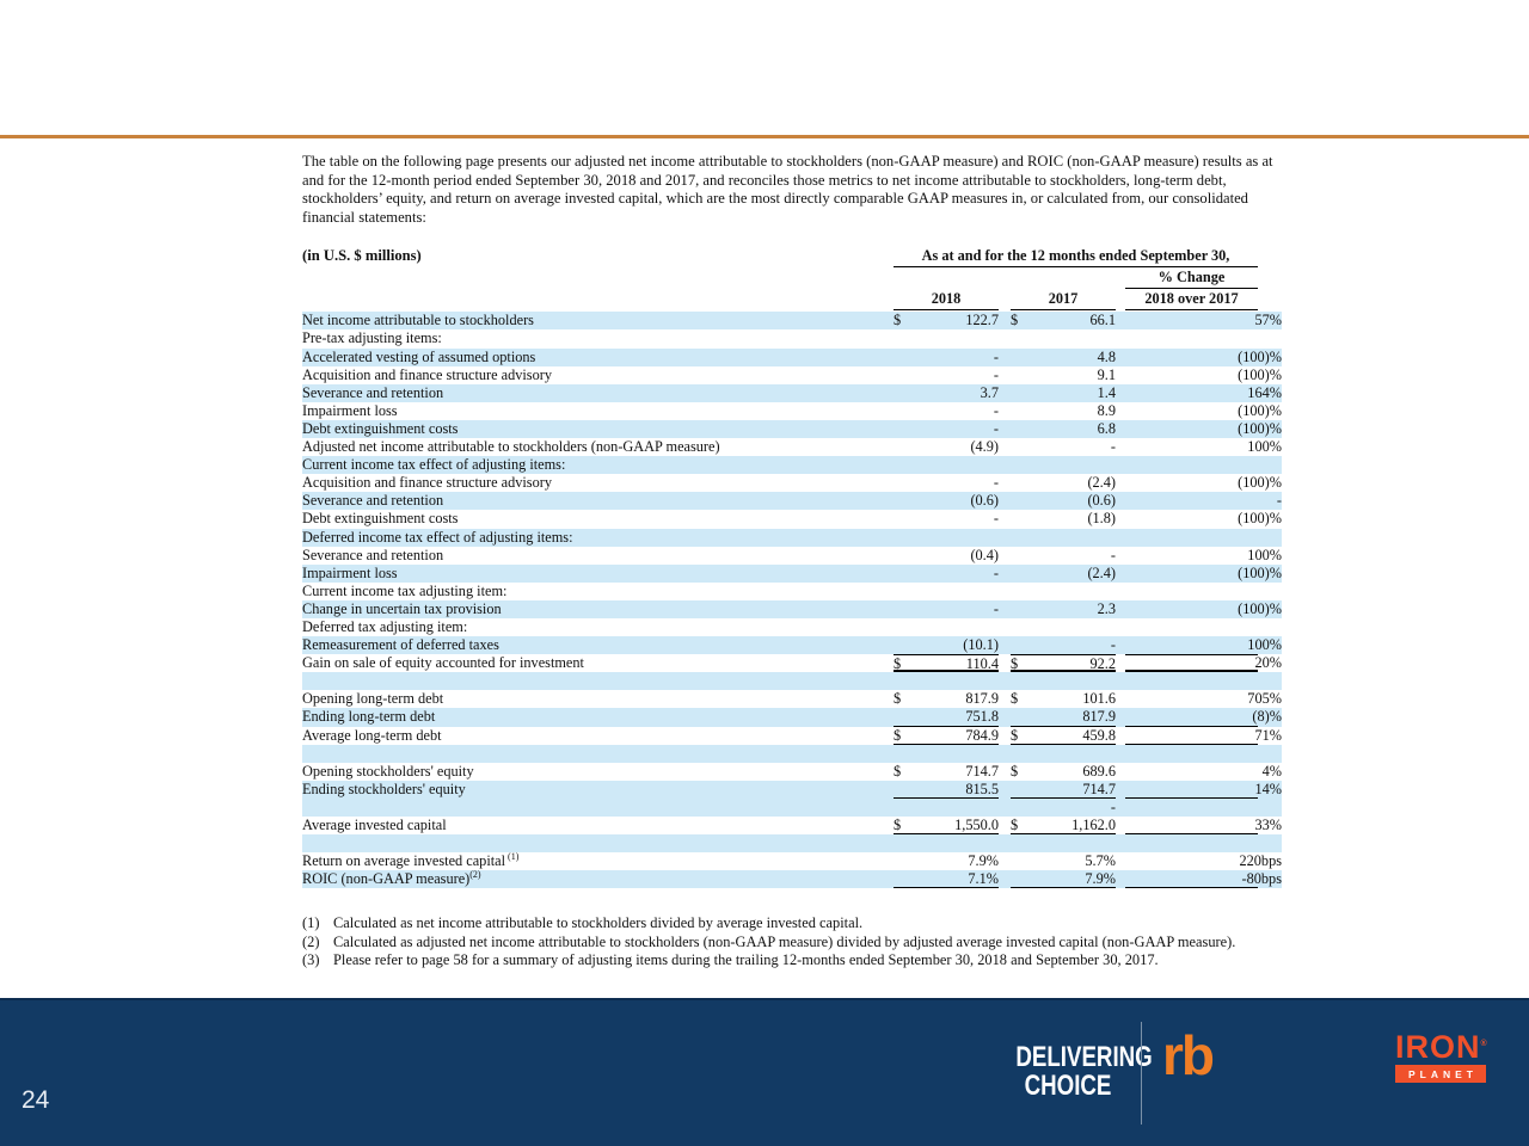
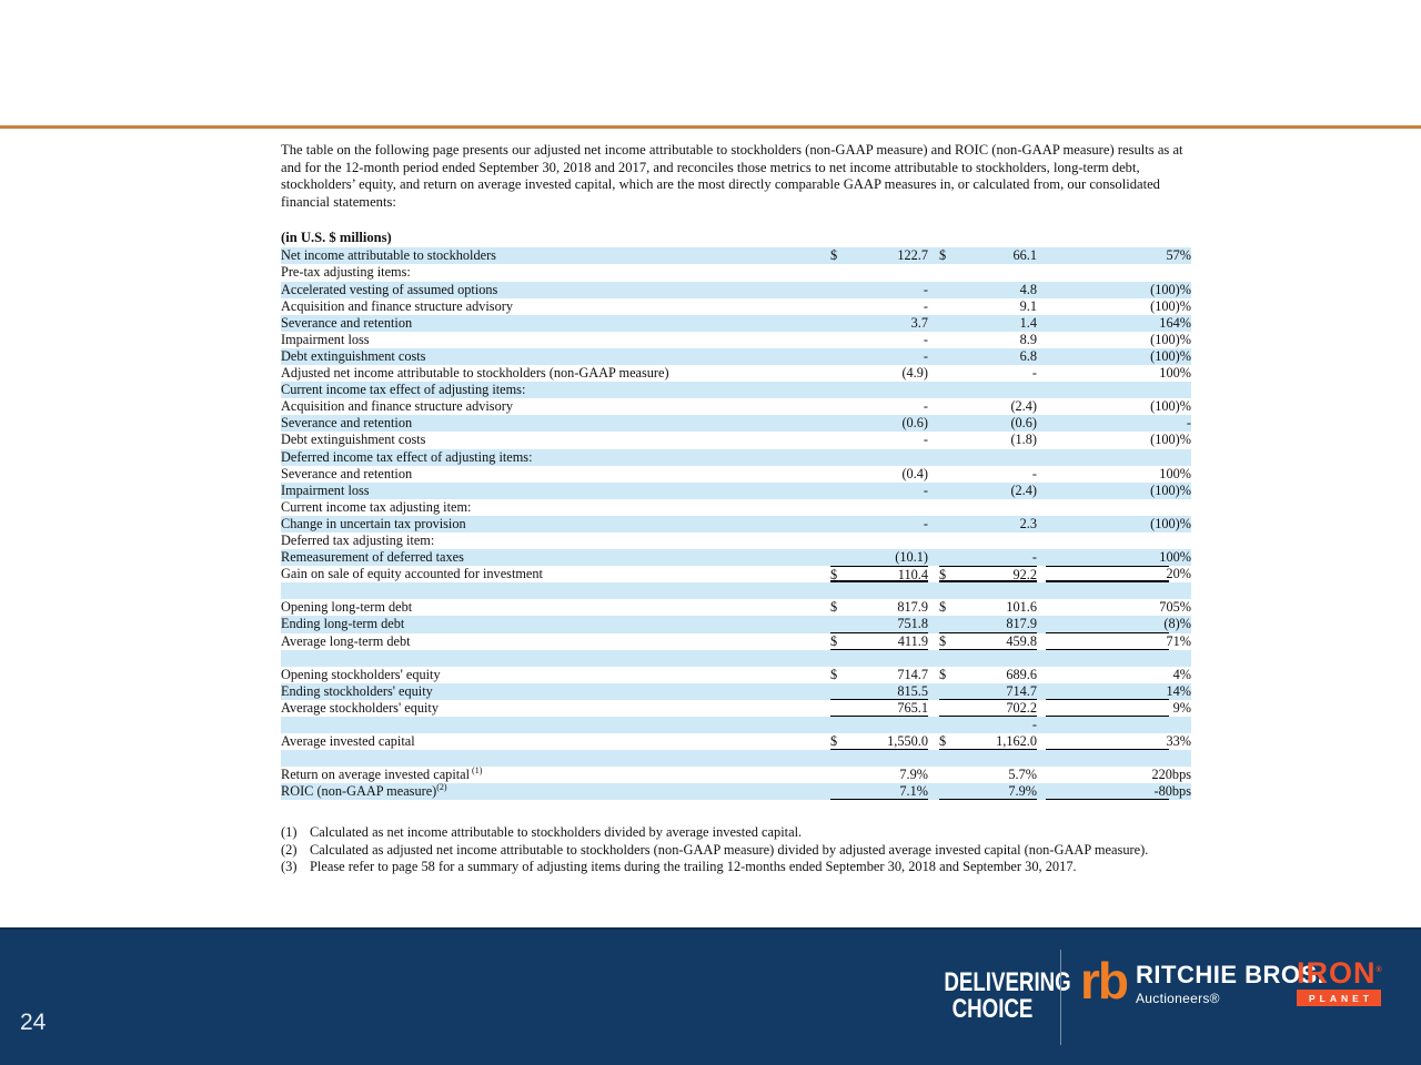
  The table on the following page presents our adjusted net income attributable to stockholders (non-GAAP measure) and ROIC (non-GAAP measure) results as at and for the 12-month period ended September 30, 2018 and 2017, and reconciles those metrics to net income attributable to stockholders, long-term debt, stockholders’ equity, and return on average invested capital, which are the most directly comparable GAAP measures in, or calculated from, our consolidated financial statements:
  (in U.S. $ millions)
- As at and for the 12 months ended September 30,
- % Change
- 2018
- 2017
- 2018 over 2017
  Net income attributable to stockholders
  $
  122.7
  $
  66.1
  57%
  Pre-tax adjusting items:
  Accelerated vesting of assumed options
  -
  4.8
  (100)%
  Acquisition and finance structure advisory
  -
  9.1
  (100)%
  Severance and retention
  3.7
  1.4
  164%
  Impairment loss
  -
  8.9
  (100)%
  Debt extinguishment costs
  -
  6.8
  (100)%
  Adjusted net income attributable to stockholders (non-GAAP measure)
  (4.9)
  -
  100%
  Current income tax effect of adjusting items:
  Acquisition and finance structure advisory
  -
  (2.4)
  (100)%
  Severance and retention
  (0.6)
  (0.6)
  -
  Debt extinguishment costs
  -
  (1.8)
  (100)%
  Deferred income tax effect of adjusting items:
  Severance and retention
  (0.4)
  -
  100%
  Impairment loss
  -
  (2.4)
  (100)%
  Current income tax adjusting item:
  Change in uncertain tax provision
  -
  2.3
  (100)%
  Deferred tax adjusting item:
  Remeasurement of deferred taxes
  (10.1)
  -
  100%
  Gain on sale of equity accounted for investment
  $
  110.4
  $
  92.2
  20%
  Opening long-term debt
  $
  817.9
  $
  101.6
  705%
  Ending long-term debt
  751.8
  817.9
  (8)%
  Average long-term debt
  $
- 784.9
+ 411.9
  $
  459.8
  71%
  Opening stockholders' equity
  $
  714.7
  $
  689.6
  4%
  Ending stockholders' equity
  815.5
  714.7
  14%
+ Average stockholders' equity
+ 765.1
+ 702.2
+ 9%
  -
  Average invested capital
  $
  1,550.0
  $
  1,162.0
  33%
  Return on average invested capital (1)
  7.9%
  5.7%
  220bps
  ROIC (non-GAAP measure)(2)
  7.1%
  7.9%
  -80bps
  (1)
  Calculated as net income attributable to stockholders divided by average invested capital.
  (2)
  Calculated as adjusted net income attributable to stockholders (non-GAAP measure) divided by adjusted average invested capital (non-GAAP measure).
  (3)
  Please refer to page 58 for a summary of adjusting items during the trailing 12-months ended September 30, 2018 and September 30, 2017.
  24
  DELIVERING
  CHOICE
  rb
+ RITCHIE BROS.
+ Auctioneers®
  IRON
  PLANET
